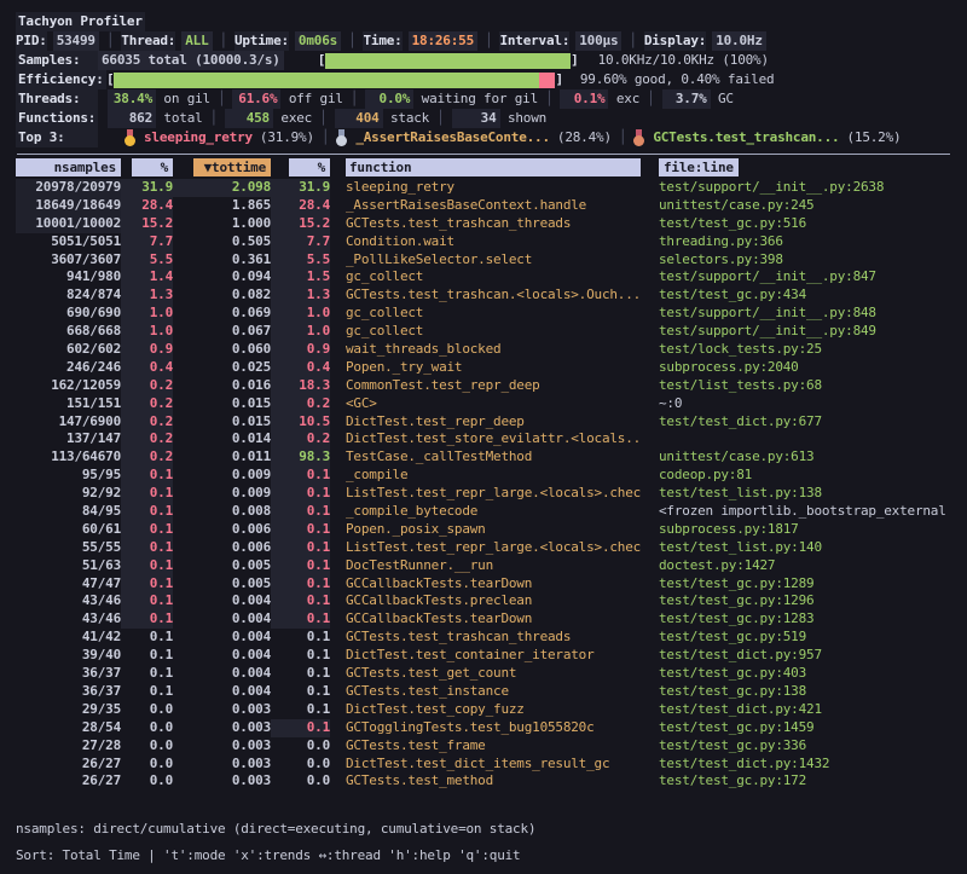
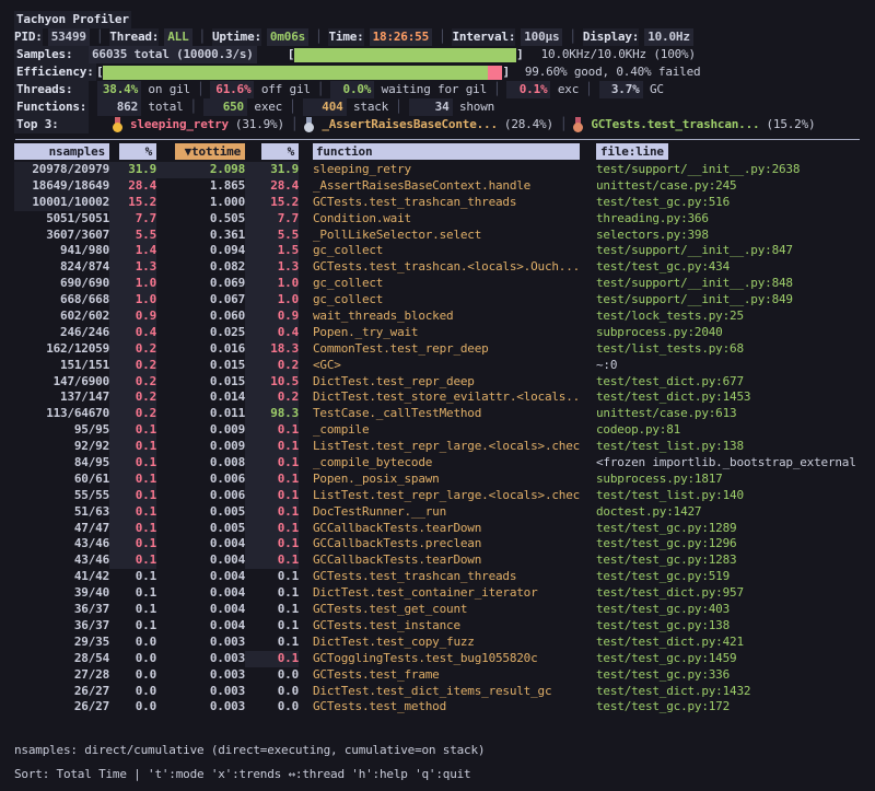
  Tachyon Profiler
  PID:
  53499
  │
  Thread:
  ALL
  │
  Uptime:
  0m06s
  │
  Time:
  18:26:55
  │
  Interval:
  100µs
  │
  Display:
  10.0Hz
  Samples:
  66035 total (10000.3/s)
  [
  ]
  10.0KHz/10.0KHz (100%)
  Efficiency:
  [
  ]
  99.60% good, 0.40% failed
  Threads:
  38.4% on gil
  │
  61.6% off gil
  │
  0.0% waiting for gil
  │
  0.1% exc
  │
  3.7% GC
  Functions:
  862 total
  │
- 458 exec
+ 650 exec
  │
  404 stack
  │
  34 shown
  Top 3:
  sleeping_retry
  (31.9%)
  │
  _AssertRaisesBaseConte...
  (28.4%)
  │
  GCTests.test_trashcan...
  (15.2%)
  nsamples
  %
  ▼tottime
  %
  function
  file:line
  20978/20979
  31.9
  2.098
  31.9
  sleeping_retry
  test/support/__init__.py:2638
  18649/18649
  28.4
  1.865
  28.4
  _AssertRaisesBaseContext.handle
  unittest/case.py:245
  10001/10002
  15.2
  1.000
  15.2
  GCTests.test_trashcan_threads
  test/test_gc.py:516
  5051/5051
  7.7
  0.505
  7.7
  Condition.wait
  threading.py:366
  3607/3607
  5.5
  0.361
  5.5
  _PollLikeSelector.select
  selectors.py:398
  941/980
  1.4
  0.094
  1.5
  gc_collect
  test/support/__init__.py:847
  824/874
  1.3
  0.082
  1.3
  GCTests.test_trashcan.<locals>.Ouch...
  test/test_gc.py:434
  690/690
  1.0
  0.069
  1.0
  gc_collect
  test/support/__init__.py:848
  668/668
  1.0
  0.067
  1.0
  gc_collect
  test/support/__init__.py:849
  602/602
  0.9
  0.060
  0.9
  wait_threads_blocked
  test/lock_tests.py:25
  246/246
  0.4
  0.025
  0.4
  Popen._try_wait
  subprocess.py:2040
  162/12059
  0.2
  0.016
  18.3
  CommonTest.test_repr_deep
  test/list_tests.py:68
  151/151
  0.2
  0.015
  0.2
  <GC>
  ~:0
  147/6900
  0.2
  0.015
  10.5
  DictTest.test_repr_deep
  test/test_dict.py:677
  137/147
  0.2
  0.014
  0.2
  DictTest.test_store_evilattr.<locals..
+ test/test_dict.py:1453
  113/64670
  0.2
  0.011
  98.3
  TestCase._callTestMethod
  unittest/case.py:613
  95/95
  0.1
  0.009
  0.1
  _compile
  codeop.py:81
  92/92
  0.1
  0.009
  0.1
  ListTest.test_repr_large.<locals>.chec
  test/test_list.py:138
  84/95
  0.1
  0.008
  0.1
  _compile_bytecode
  <frozen importlib._bootstrap_external
  60/61
  0.1
  0.006
  0.1
  Popen._posix_spawn
  subprocess.py:1817
  55/55
  0.1
  0.006
  0.1
  ListTest.test_repr_large.<locals>.chec
  test/test_list.py:140
  51/63
  0.1
  0.005
  0.1
  DocTestRunner.__run
  doctest.py:1427
  47/47
  0.1
  0.005
  0.1
  GCCallbackTests.tearDown
  test/test_gc.py:1289
  43/46
  0.1
  0.004
  0.1
  GCCallbackTests.preclean
  test/test_gc.py:1296
  43/46
  0.1
  0.004
  0.1
  GCCallbackTests.tearDown
  test/test_gc.py:1283
  41/42
  0.1
  0.004
  0.1
  GCTests.test_trashcan_threads
  test/test_gc.py:519
  39/40
  0.1
  0.004
  0.1
  DictTest.test_container_iterator
  test/test_dict.py:957
  36/37
  0.1
  0.004
  0.1
  GCTests.test_get_count
  test/test_gc.py:403
  36/37
  0.1
  0.004
  0.1
  GCTests.test_instance
  test/test_gc.py:138
  29/35
  0.0
  0.003
  0.1
  DictTest.test_copy_fuzz
  test/test_dict.py:421
  28/54
  0.0
  0.003
  0.1
  GCTogglingTests.test_bug1055820c
  test/test_gc.py:1459
  27/28
  0.0
  0.003
  0.0
  GCTests.test_frame
  test/test_gc.py:336
  26/27
  0.0
  0.003
  0.0
  DictTest.test_dict_items_result_gc
  test/test_dict.py:1432
  26/27
  0.0
  0.003
  0.0
  GCTests.test_method
  test/test_gc.py:172
  nsamples: direct/cumulative (direct=executing, cumulative=on stack)
  Sort: Total Time | 't':mode 'x':trends ↔:thread 'h':help 'q':quit
